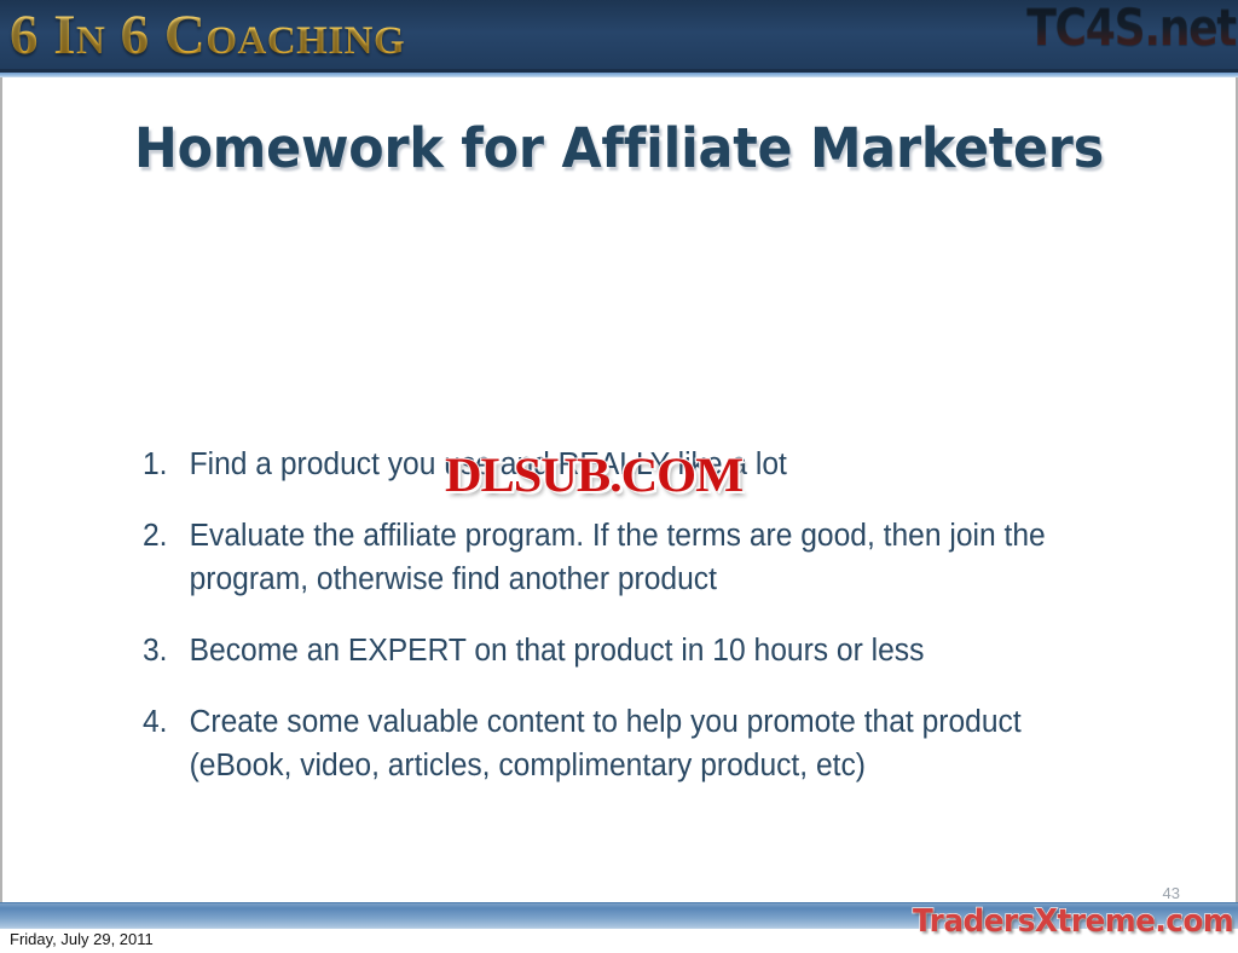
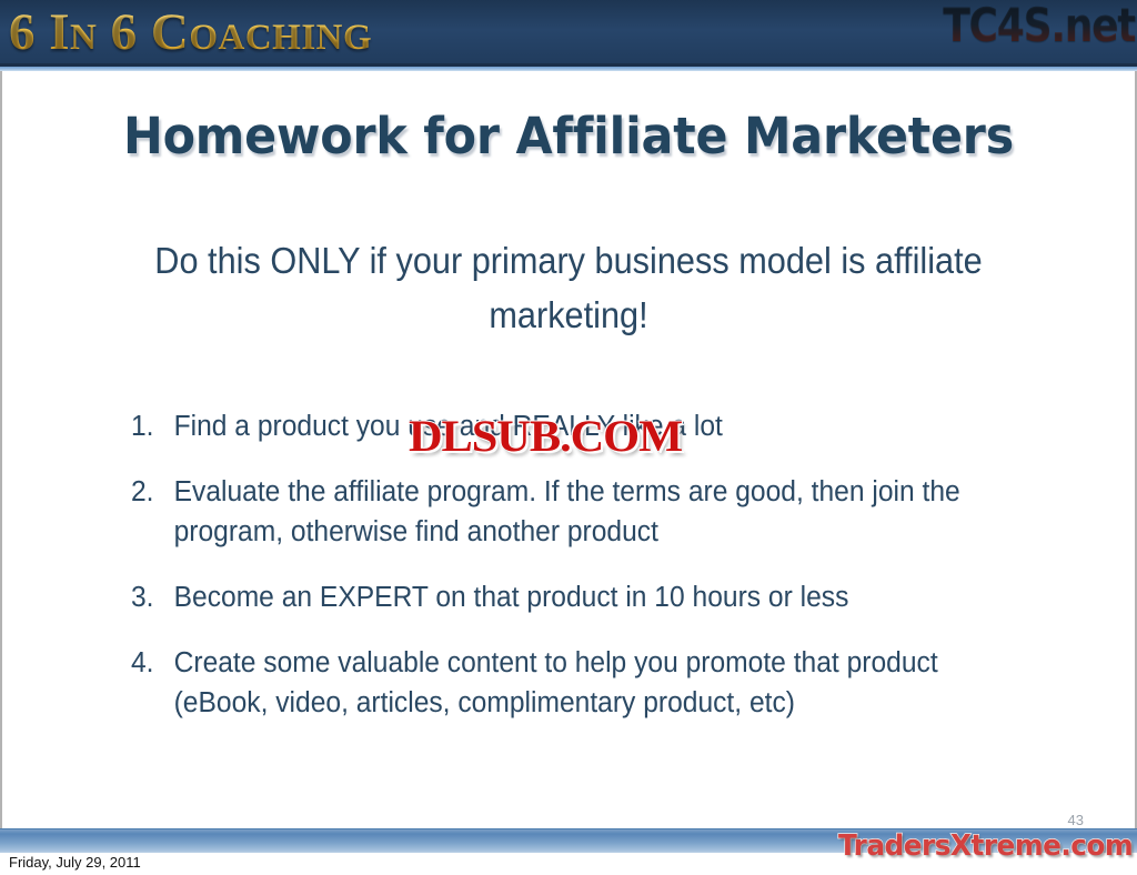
  6 In 6 Coaching
  TC4S.net
  Homework for Affiliate Marketers
+ Do this ONLY if your primary business model is affiliate marketing!
  1.
  Find a product you use and REALLY like a lot
  2.
  Evaluate the affiliate program. If the terms are good, then join the program, otherwise find another product
  3.
  Become an EXPERT on that product in 10 hours or less
  4.
  Create some valuable content to help you promote that product (eBook, video, articles, complimentary product, etc)
  DLSUB.COM
  43
  Friday, July 29, 2011
  TradersXtreme.com
